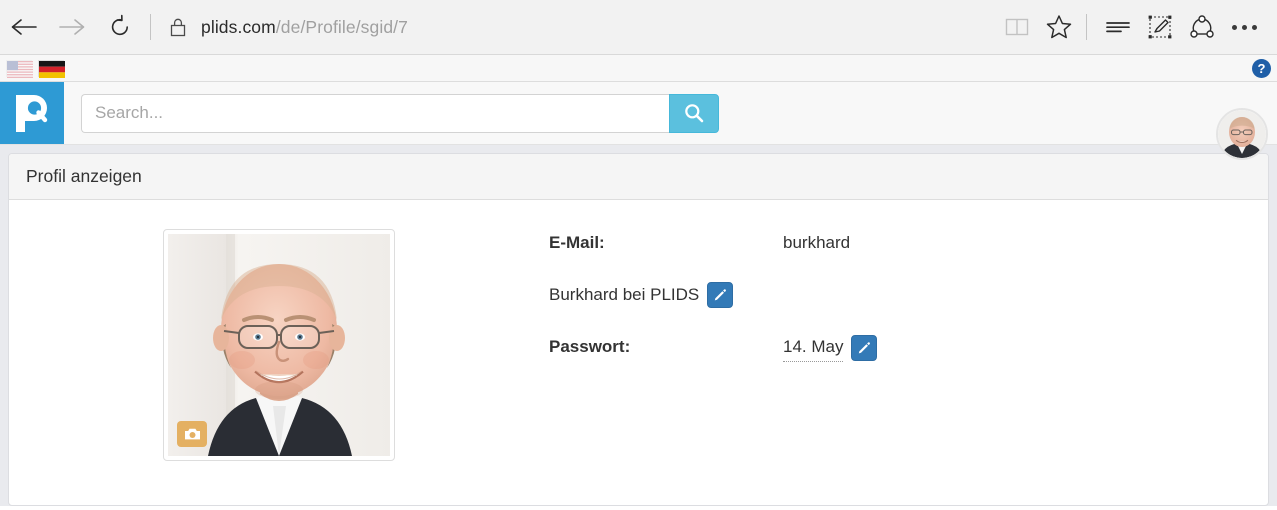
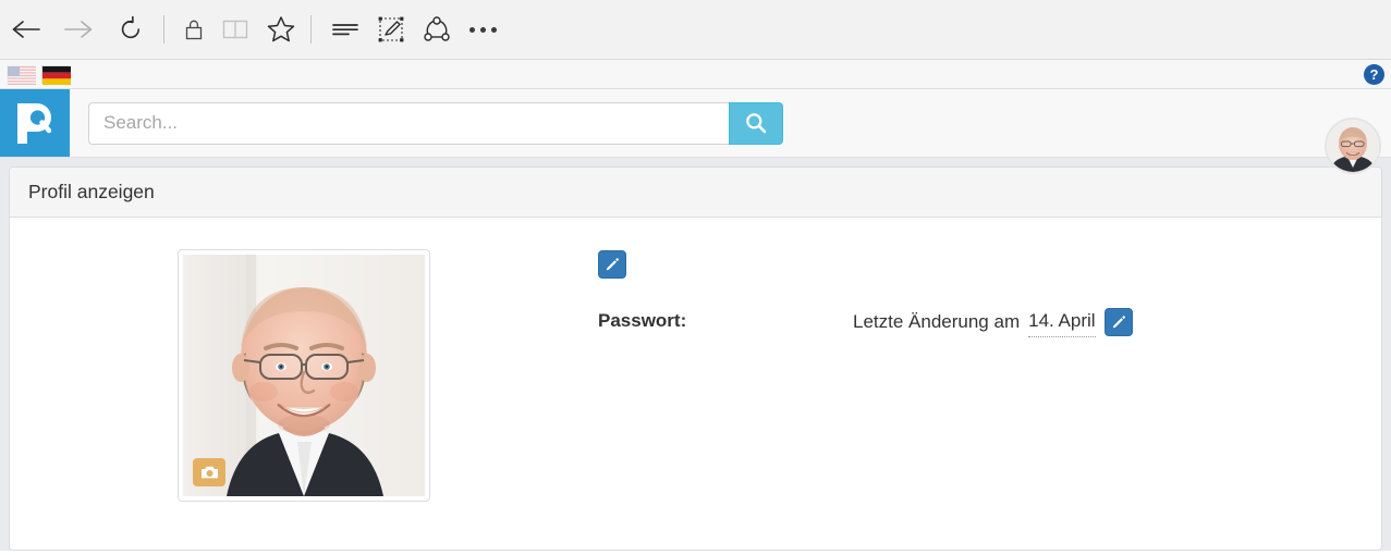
- plids.com/de/Profile/sgid/7
  ?
  Search...
  Profil anzeigen
- E-Mail:
- burkhard
- Burkhard bei PLIDS
  Passwort:
+ Letzte Änderung am
- 14. May
+ 14. April
